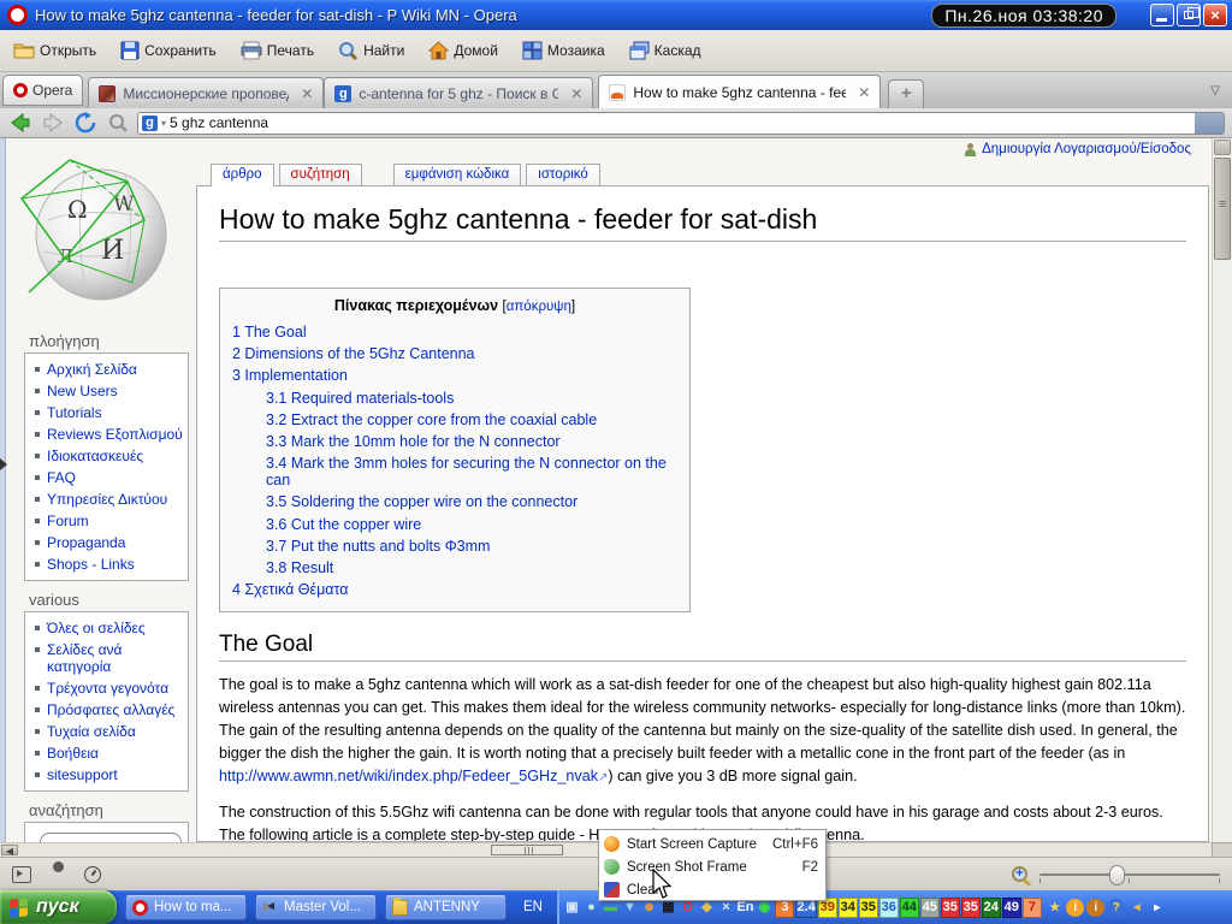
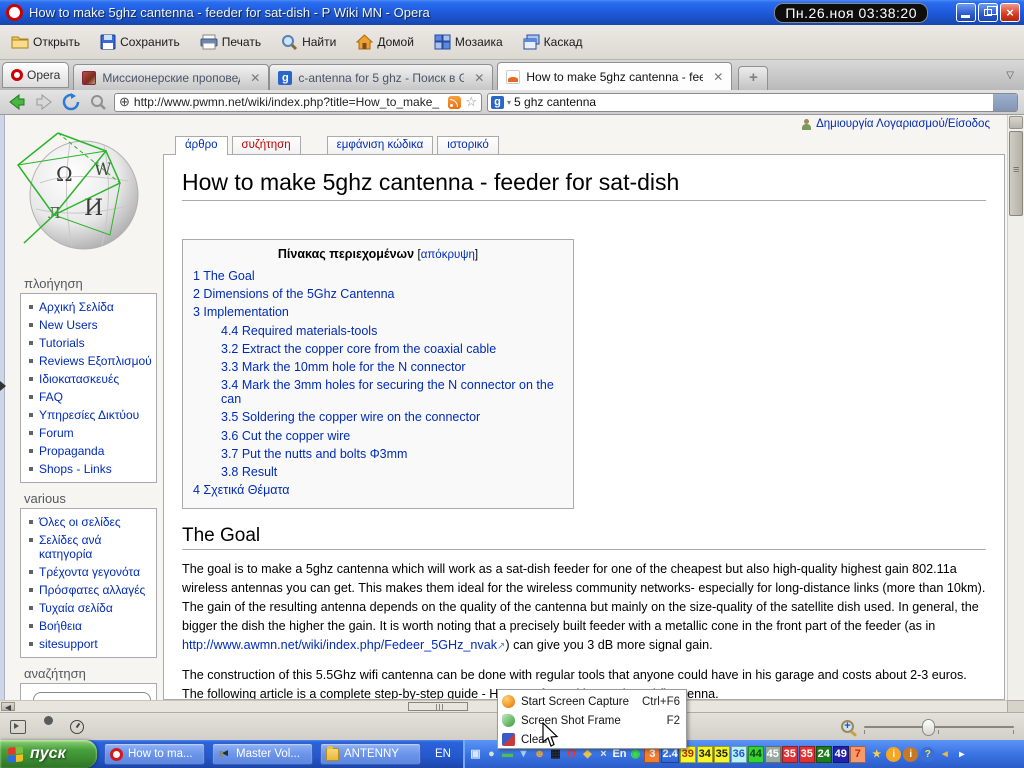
  How to make 5ghz cantenna - feeder for sat-dish - P Wiki MN - Opera
  Пн.26.ноя 03:38:20
  ×
  Открыть
  Сохранить
  Печать
  Найти
  Домой
  Мозаика
  Каскад
  Opera
  ✕
  g
  c-antenna for 5 ghz - Поиск в G
  ✕
  How to make 5ghz cantenna - fee
  ✕
  +
  ▽
+ ⊕
+ http://www.pwmn.net/wiki/index.php?title=How_to_make_
+ ☆
  g
  ▾
  5 ghz cantenna
  Ω
  W
  И
  Л
  πλοήγηση
  Αρχική Σελίδα
  New Users
  Tutorials
  Reviews Εξοπλισμού
  Ιδιοκατασκευές
  FAQ
  Υπηρεσίες Δικτύου
  Forum
  Propaganda
  Shops - Links
  various
  Όλες οι σελίδες
  Σελίδες ανά κατηγορία
  Τρέχοντα γεγονότα
  Πρόσφατες αλλαγές
  Τυχαία σελίδα
  Βοήθεια
  sitesupport
  αναζήτηση
  Δημιουργία Λογαριασμού/Είσοδος
  άρθρο
  συζήτηση
  εμφάνιση κώδικα
  ιστορικό
  How to make 5ghz cantenna - feeder for sat-dish
  Πίνακας περιεχομένων [απόκρυψη]
  1 The Goal
  2 Dimensions of the 5Ghz Cantenna
  3 Implementation
- 3.1 Required materials-tools
+ 4.4 Required materials-tools
  3.2 Extract the copper core from the coaxial cable
  3.3 Mark the 10mm hole for the N connector
  3.4 Mark the 3mm holes for securing the N connector on the can
  3.5 Soldering the copper wire on the connector
  3.6 Cut the copper wire
  3.7 Put the nutts and bolts Φ3mm
  3.8 Result
  4 Σχετικά Θέματα
  The Goal
  The goal is to make a 5ghz cantenna which will work as a sat-dish feeder for one of the cheapest but also high-quality highest gain 802.11a wireless antennas you can get. This makes them ideal for the wireless community networks- especially for long-distance links (more than 10km). The gain of the resulting antenna depends on the quality of the cantenna but mainly on the size-quality of the satellite dish used. In general, the bigger the dish the higher the gain. It is worth noting that a precisely built feeder with a metallic cone in the front part of the feeder (as in http://www.awmn.net/wiki/index.php/Fedeer_5GHz_nvak↗) can give you 3 dB more signal gain.
  The construction of this 5.5Ghz wifi cantenna can be done with regular tools that anyone could have in his garage and costs about 2-3 euros. The following article is a complete step-by-step guide - Henna.
  ◀
  +
  Start Screen Capture
  Ctrl+F6
  Screen Shot Frame
  F2
  Clea
  пуск
  How to ma...
  Master Vol...
  ANTENNY
  EN
  ▣
  ●
  ▬
  ▼
  ☻
  ▦
  O
  ◆
  ×
  En
  ◉
  3
  2.4
  39
  34
  35
  36
  44
  45
  35
  35
  24
  49
  7
  ★
  i
  i
  ?
  ◄
  ▸
